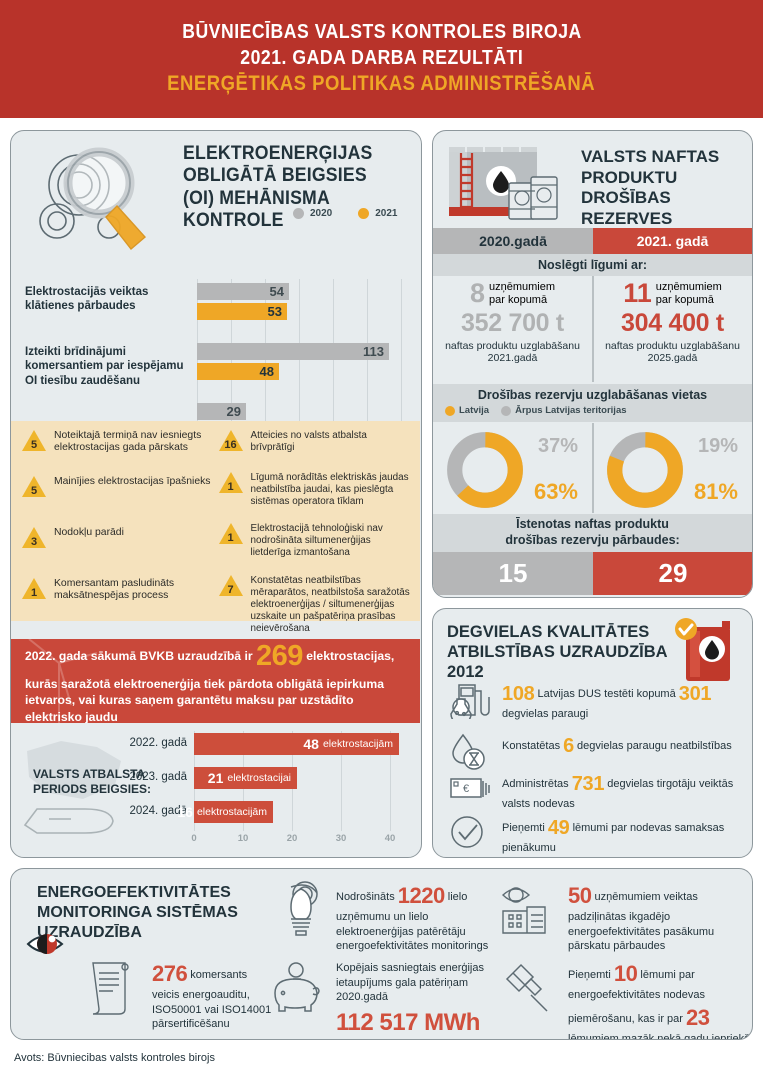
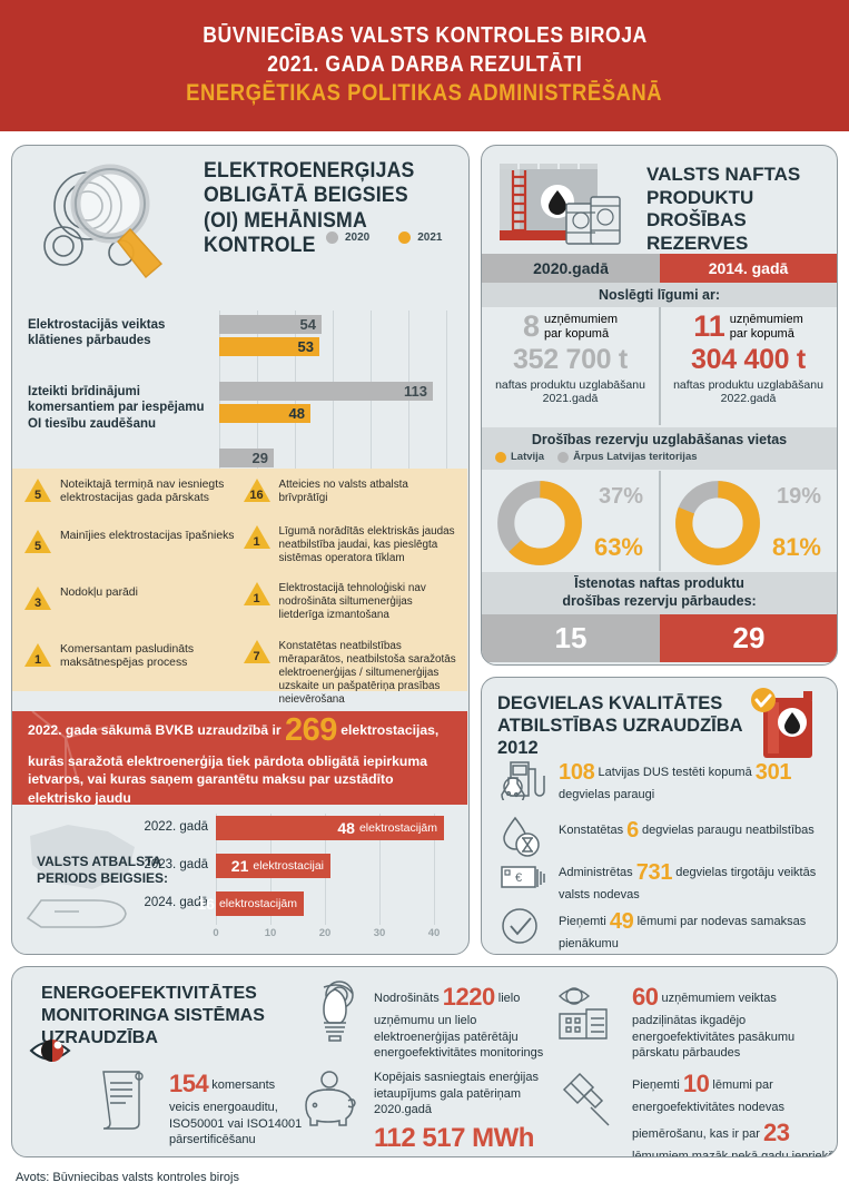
  BŪVNIECĪBAS VALSTS KONTROLES BIROJA
  2021. GADA DARBA REZULTĀTI
  ENERĢĒTIKAS POLITIKAS ADMINISTRĒŠANĀ
  ELEKTROENERĢIJAS OBLIGĀTĀ BEIGSIES (OI) MEHĀNISMA KONTROLE
  2020
  2021
  Elektrostacijās veiktas klātienes pārbaudes
  Izteikti brīdinājumi komersantiem par iespējamu OI tiesību zaudēšanu
  54
  53
  113
  48
  29
  5
  Noteiktajā termiņā nav iesniegts elektrostacijas gada pārskats
  5
  Mainījies elektrostacijas īpašnieks
  3
  Nodokļu parādi
  1
  Komersantam pasludināts maksātnespējas process
  16
  Atteicies no valsts atbalsta brīvprātīgi
  1
  Līgumā norādītās elektriskās jaudas neatbilstība jaudai, kas pieslēgta sistēmas operatora tīklam
  1
  Elektrostacijā tehnoloģiski nav nodrošināta siltumenerģijas lietderīga izmantošana
  7
  Konstatētas neatbilstības mēraparātos, neatbilstoša saražotās elektroenerģijas / siltumenerģijas uzskaite un pašpatēriņa prasības neievērošana
  2022. gada sākumā BVKB uzraudzībā ir 269 elektrostacijas, kurās saražotā elektroenerģija tiek pārdota obligātā iepirkuma ietvaros, vai kuras saņem garantētu maksu par uzstādīto elektrisko jaudu
  VALSTS ATBALSTA PERIODS BEIGSIES:
  2022. gadā
  2023. gadā
  2024. gadā
  48
  elektrostacijām
  21
  elektrostacijai
  16
  elektrostacijām
  0
  10
  20
  30
  40
  VALSTS NAFTAS PRODUKTU DROŠĪBAS REZERVES
  2020.gadā
- 2021. gadā
+ 2014. gadā
  Noslēgti līgumi ar:
  8
  uzņēmumiem
  par kopumā
  352 700 t
  naftas produktu uzglabāšanu
  2021.gadā
  11
  uzņēmumiem
  par kopumā
  304 400 t
  naftas produktu uzglabāšanu
- 2025.gadā
+ 2022.gadā
  Drošības rezervju uzglabāšanas vietas
  Latvija
  Ārpus Latvijas teritorijas
  37%
  63%
  19%
  81%
  Īstenotas naftas produktu
  drošības rezervju pārbaudes:
  15
  29
  DEGVIELAS KVALITĀTES ATBILSTĪBAS UZRAUDZĪBA 2012
  108 Latvijas DUS testēti kopumā 301 degvielas paraugi
  Konstatētas 6 degvielas paraugu neatbilstības
  €
  Administrētas 731 degvielas tirgotāju veiktās valsts nodevas
  Pieņemti 49 lēmumi par nodevas samaksas pienākumu
  ENERGOEFEKTIVITĀTES MONITORINGA SISTĒMAS UZRAUDZĪBA
  Nodrošināts 1220 lielo uzņēmumu un lielo elektroenerģijas patērētāju energoefektivitātes monitorings
- 50 uzņēmumiem veiktas padziļinātas ikgadējo energoefektivitātes pasākumu pārskatu pārbaudes
+ 60 uzņēmumiem veiktas padziļinātas ikgadējo energoefektivitātes pasākumu pārskatu pārbaudes
- 276 komersants veicis energoauditu, ISO50001 vai ISO14001 pārsertificēšanu
+ 154 komersants veicis energoauditu, ISO50001 vai ISO14001 pārsertificēšanu
  Kopējais sasniegtais enerģijas ietaupījums gala patēriņam 2020.gadā
  112 517 MWh
  Pieņemti 10 lēmumi par energoefektivitātes nodevas piemērošanu, kas ir par 23 lēmumiem mazāk nekā gadu iepriekš
  Avots: Būvniecibas valsts kontroles birojs
